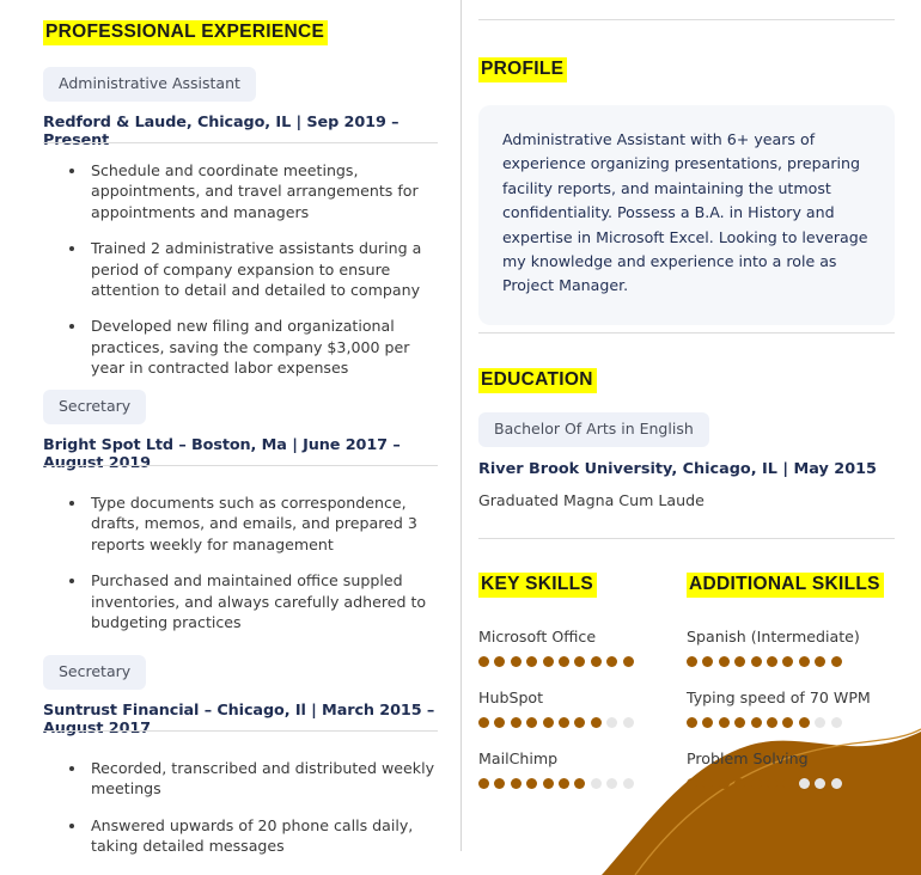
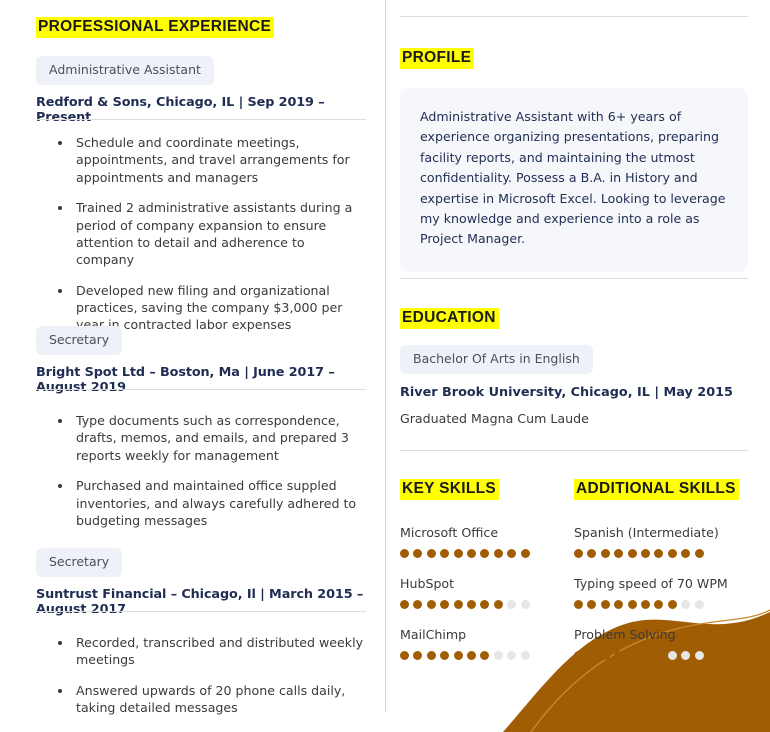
  PROFESSIONAL EXPERIENCE
  Administrative Assistant
- Redford & Laude, Chicago, IL | Sep 2019 – Present
+ Redford & Sons, Chicago, IL | Sep 2019 – Present
  Schedule and coordinate meetings, appointments, and travel arrangements for appointments and managers
- Trained 2 administrative assistants during a period of company expansion to ensure attention to detail and detailed to company
+ Trained 2 administrative assistants during a period of company expansion to ensure attention to detail and adherence to company
  Developed new filing and organizational practices, saving the company $3,000 per year in contracted labor expenses
  Secretary
  Bright Spot Ltd – Boston, Ma | June 2017 – August 2019
  Type documents such as correspondence, drafts, memos, and emails, and prepared 3 reports weekly for management
- Purchased and maintained office suppled inventories, and always carefully adhered to budgeting practices
+ Purchased and maintained office suppled inventories, and always carefully adhered to budgeting messages
  Secretary
  Suntrust Financial – Chicago, Il | March 2015 – August 2017
  Recorded, transcribed and distributed weekly meetings
  Answered upwards of 20 phone calls daily, taking detailed messages
  PROFILE
  Administrative Assistant with 6+ years of experience organizing presentations, preparing facility reports, and maintaining the utmost confidentiality. Possess a B.A. in History and expertise in Microsoft Excel. Looking to leverage my knowledge and experience into a role as Project Manager.
  EDUCATION
  Bachelor Of Arts in English
  River Brook University, Chicago, IL | May 2015
  Graduated Magna Cum Laude
  KEY SKILLS
  Microsoft Office
  HubSpot
  MailChimp
  ADDITIONAL SKILLS
  Spanish (Intermediate)
  Typing speed of 70 WPM
  Problem Solving
